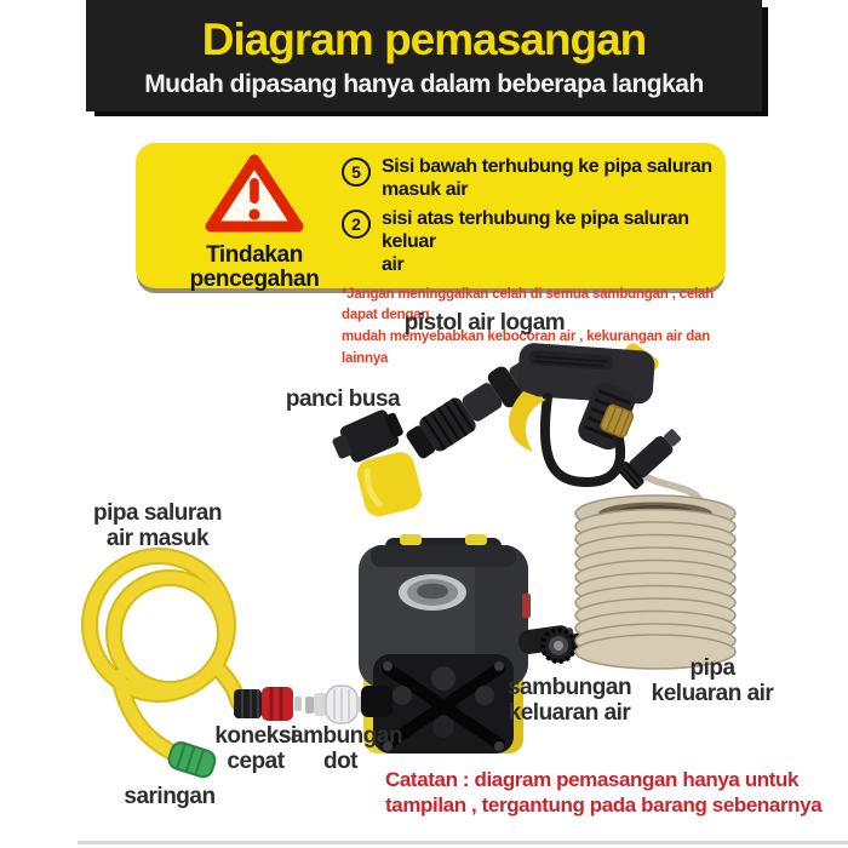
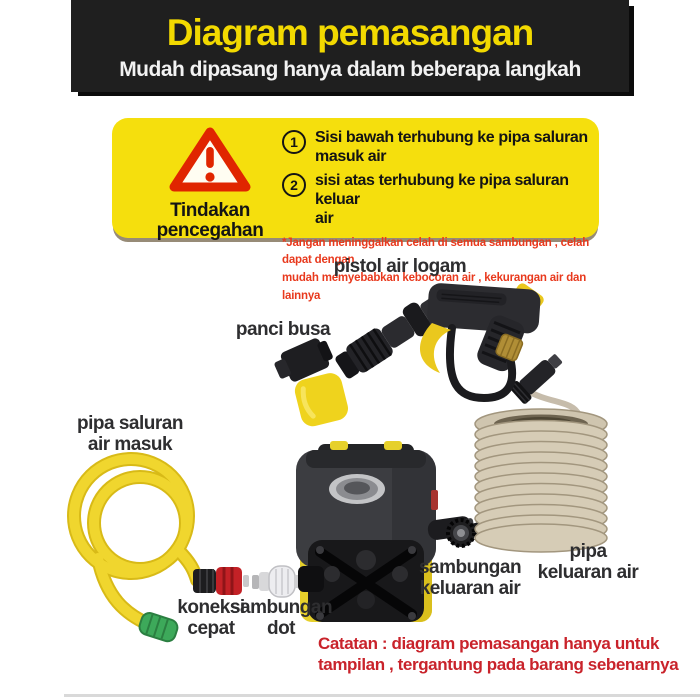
  Diagram pemasangan
  Mudah dipasang hanya dalam beberapa langkah
  Tindakan
  pencegahan
- 5
+ 1
  Sisi bawah terhubung ke pipa saluran
  masuk air
  2
  sisi atas terhubung ke pipa saluran keluar
  air
  *Jangan meninggalkan celah di semua sambungan , celah dapat dengan
  mudah memyebabkan kebocoran air , kekurangan air dan lainnya
  pistol air logam
  panci busa
  pipa saluran
  air masuk
  koneksi
  cepat
  sambungan
  dot
- saringan
  sambungan
  keluaran air
  pipa
  keluaran air
  Catatan : diagram pemasangan hanya untuk
  tampilan , tergantung pada barang sebenarnya
